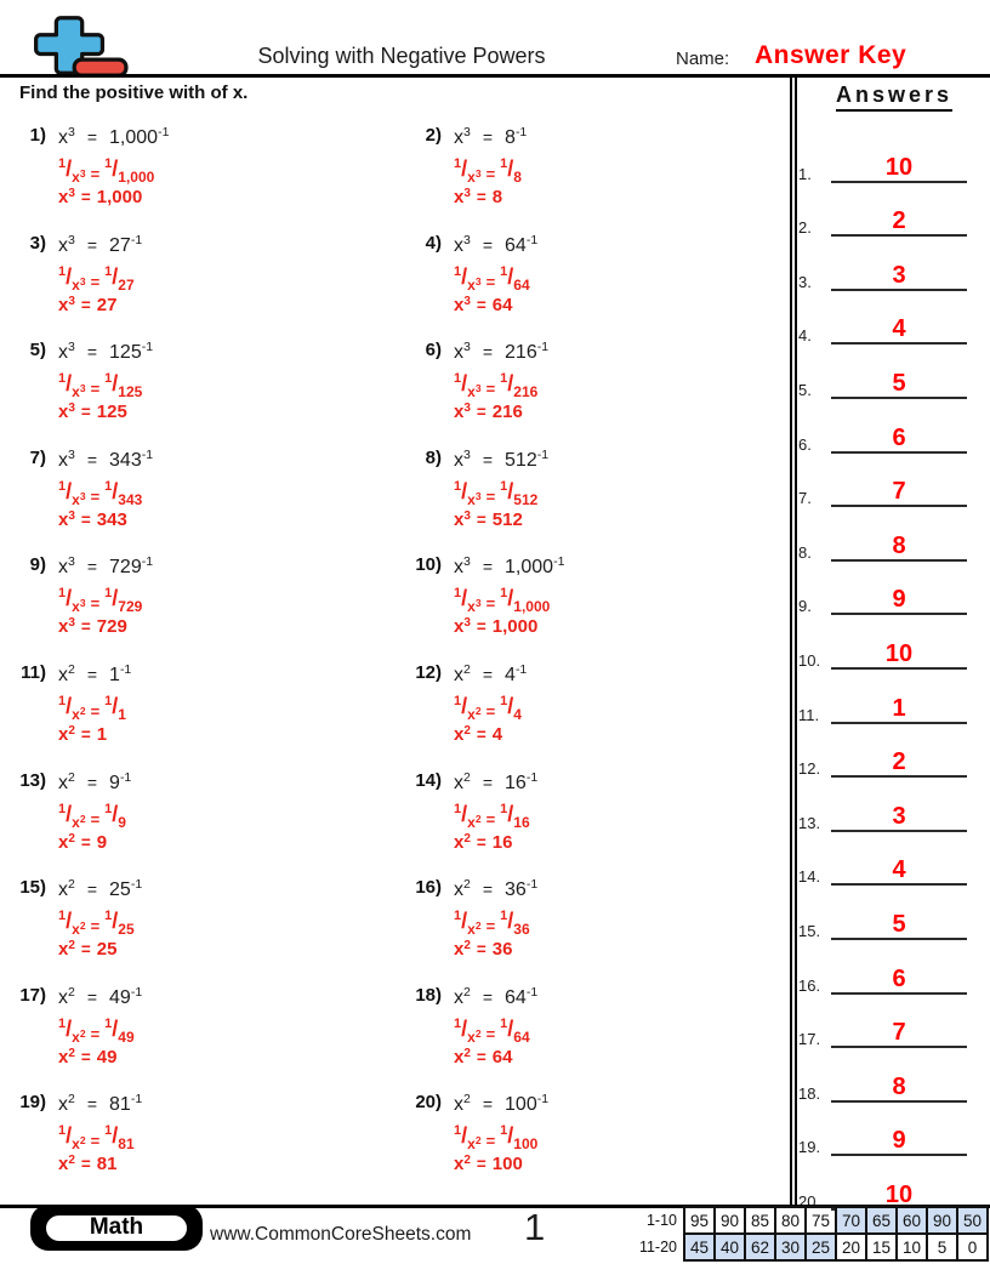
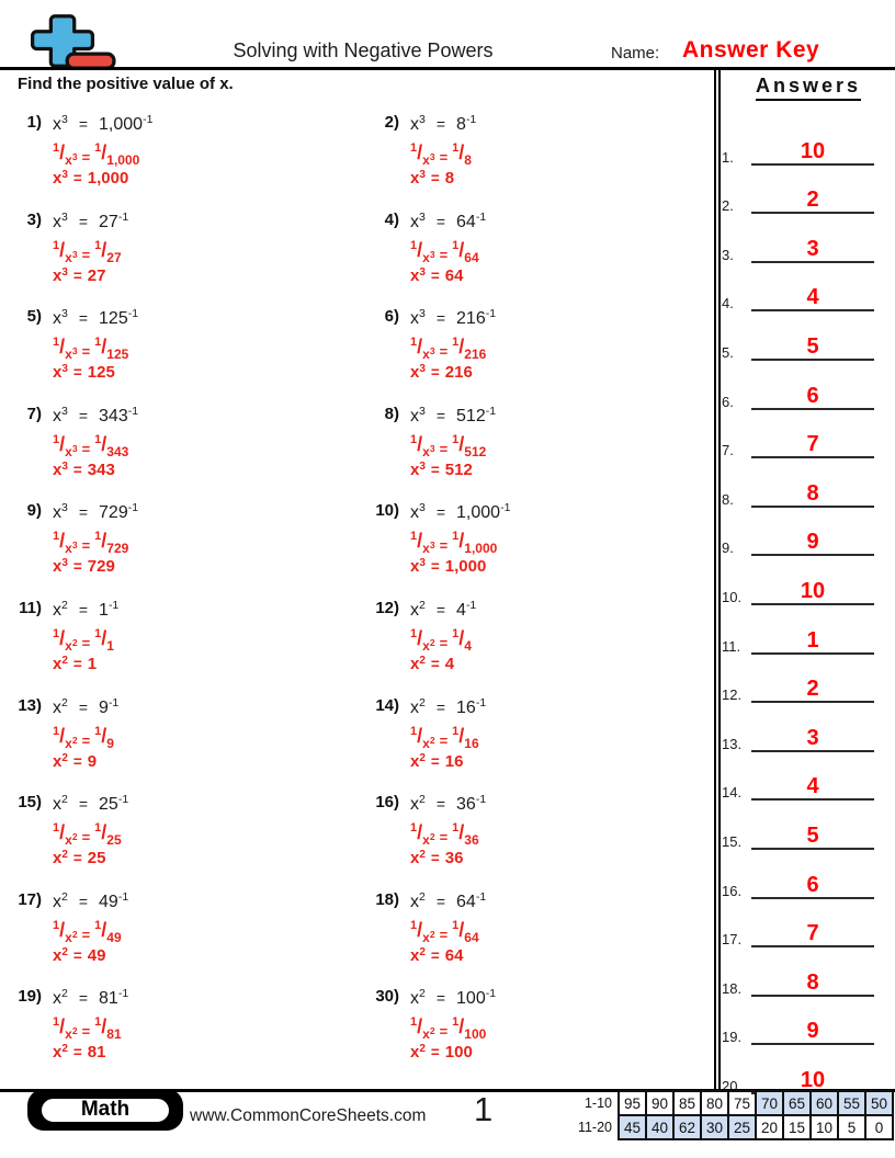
  Solving with Negative Powers
  Name:
  Answer Key
- Find the positive with of x.
+ Find the positive value of x.
  1)
  x3 = 1,000-1
  1/x3 =1/1,000
  x3 = 1,000
  2)
  x3 = 8-1
  1/x3 =1/8
  x3 = 8
  3)
  x3 = 27-1
  1/x3 =1/27
  x3 = 27
  4)
  x3 = 64-1
  1/x3 =1/64
  x3 = 64
  5)
  x3 = 125-1
  1/x3 =1/125
  x3 = 125
  6)
  x3 = 216-1
  1/x3 =1/216
  x3 = 216
  7)
  x3 = 343-1
  1/x3 =1/343
  x3 = 343
  8)
  x3 = 512-1
  1/x3 =1/512
  x3 = 512
  9)
  x3 = 729-1
  1/x3 =1/729
  x3 = 729
  10)
  x3 = 1,000-1
  1/x3 =1/1,000
  x3 = 1,000
  11)
  x2 = 1-1
  1/x2 =1/1
  x2 = 1
  12)
  x2 = 4-1
  1/x2 =1/4
  x2 = 4
  13)
  x2 = 9-1
  1/x2 =1/9
  x2 = 9
  14)
  x2 = 16-1
  1/x2 =1/16
  x2 = 16
  15)
  x2 = 25-1
  1/x2 =1/25
  x2 = 25
  16)
  x2 = 36-1
  1/x2 =1/36
  x2 = 36
  17)
  x2 = 49-1
  1/x2 =1/49
  x2 = 49
  18)
  x2 = 64-1
  1/x2 =1/64
  x2 = 64
  19)
  x2 = 81-1
  1/x2 =1/81
  x2 = 81
- 20)
+ 30)
  x2 = 100-1
  1/x2 =1/100
  x2 = 100
  Answers
  1.
  10
  2.
  2
  3.
  3
  4.
  4
  5.
  5
  6.
  6
  7.
  7
  8.
  8
  9.
  9
  10.
  10
  11.
  1
  12.
  2
  13.
  3
  14.
  4
  15.
  5
  16.
  6
  17.
  7
  18.
  8
  19.
  9
  20.
  10
  Math
  www.CommonCoreSheets.com
  1
- 1-10		95	90	85	80	75	70	65	60	90	50
+ 1-10		95	90	85	80	75	70	65	60	55	50
  11-20		45	40	62	30	25	20	15	10	5	0
